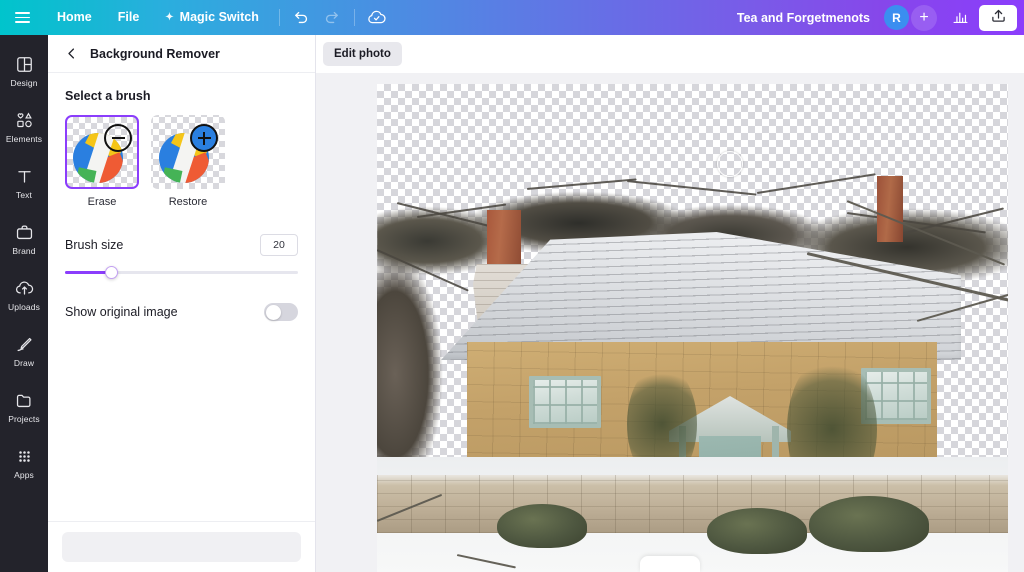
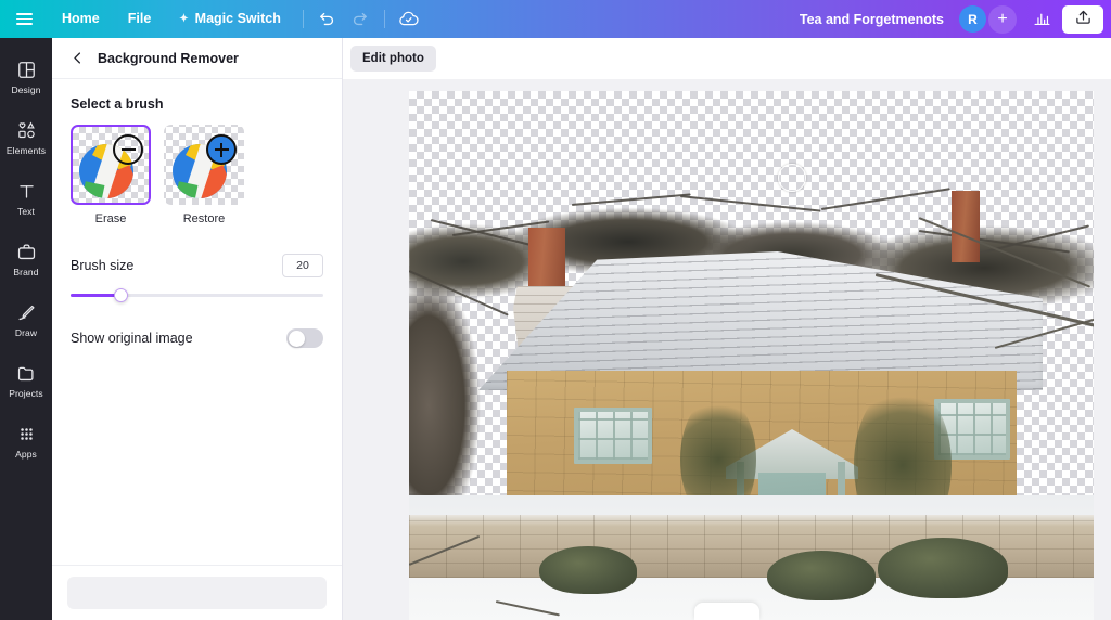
  Home
  File
  ✦
  Magic Switch
  Tea and Forgetmenots
  R
  +
  Design
  Elements
  Text
  Brand
- Uploads
  Draw
  Projects
  Apps
  Background Remover
  Select a brush
  Erase
  Restore
  Brush size
  20
  Show original image
  Edit photo
